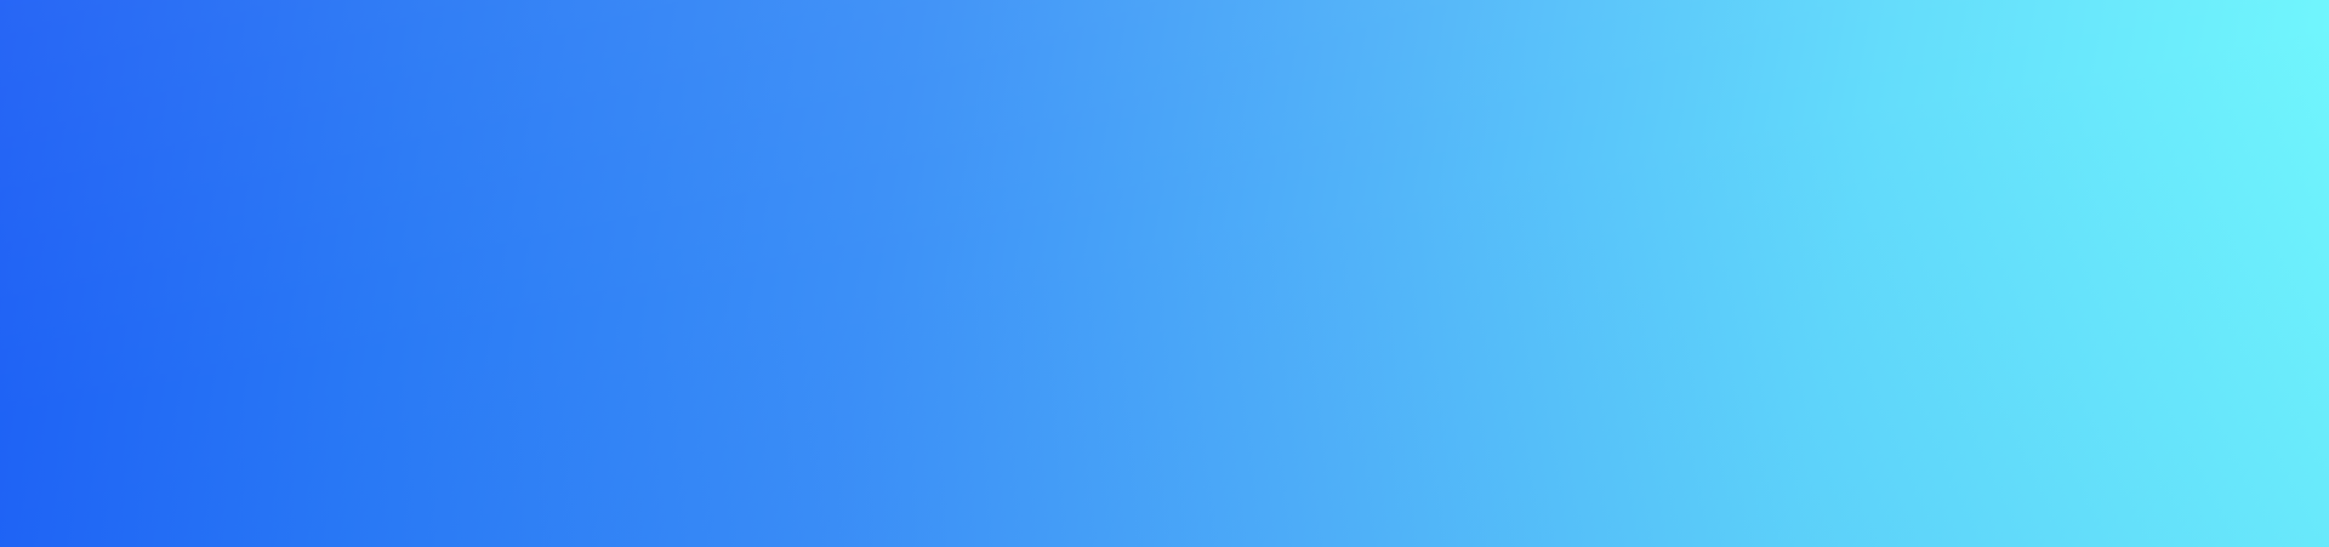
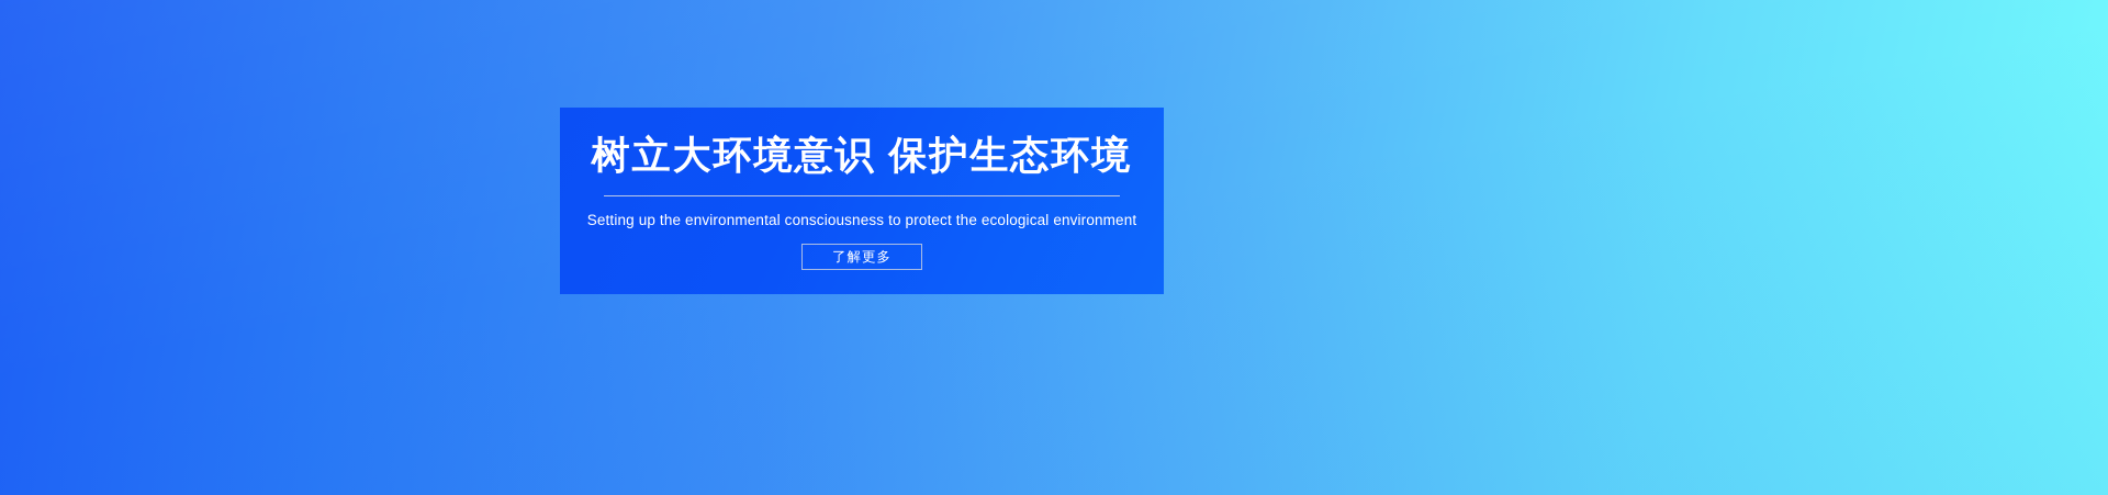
+ 树立大环境意识 保护生态环境
+ Setting up the environmental consciousness to protect the ecological environment
+ 了解更多
